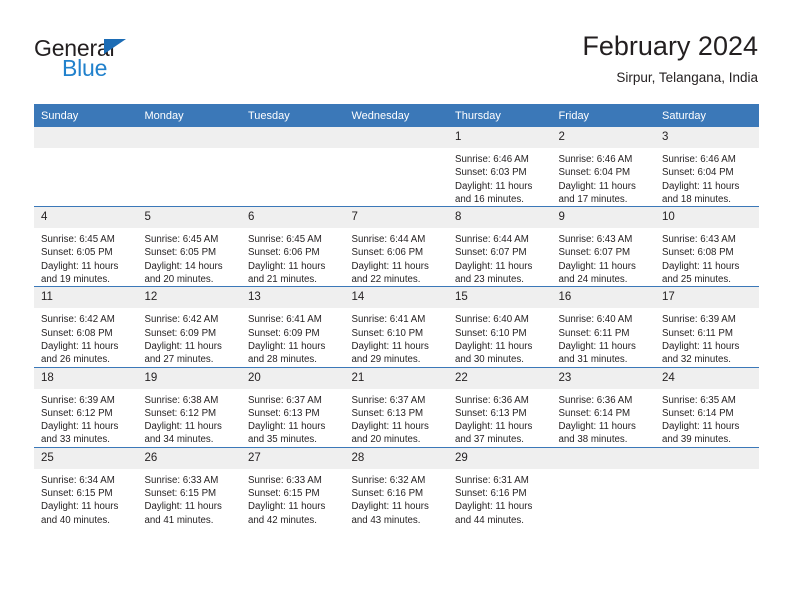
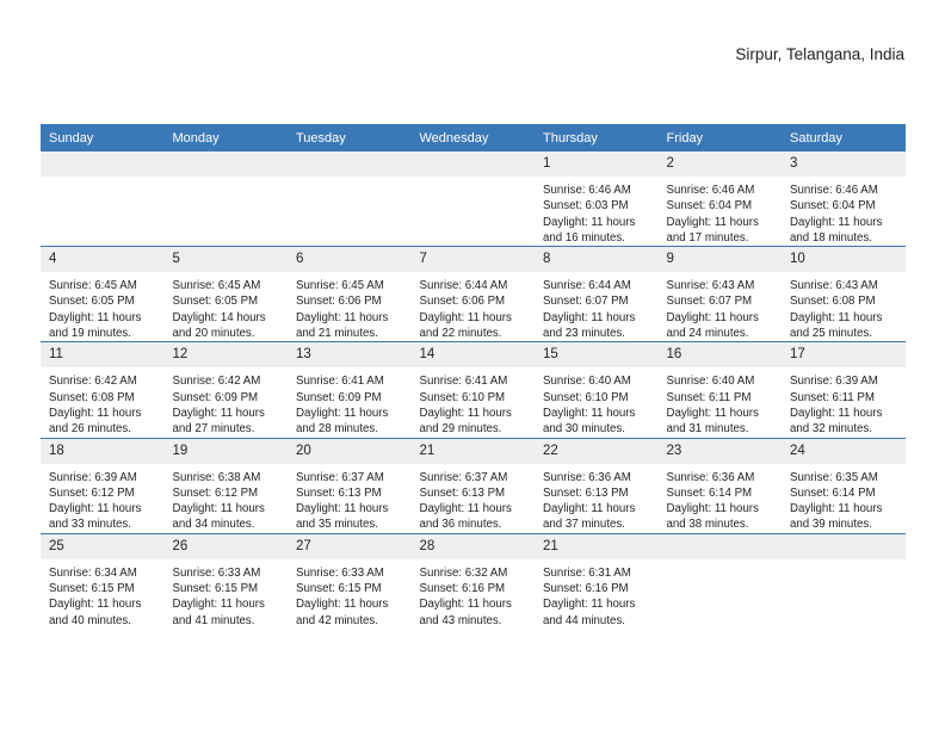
- General
- Blue
- February 2024
  Sirpur, Telangana, India
  Sunday	Monday	Tuesday	Wednesday	Thursday	Friday	Saturday
  				1Sunrise: 6:46 AMSunset: 6:03 PMDaylight: 11 hours and 16 minutes.	2Sunrise: 6:46 AMSunset: 6:04 PMDaylight: 11 hours and 17 minutes.	3Sunrise: 6:46 AMSunset: 6:04 PMDaylight: 11 hours and 18 minutes.
  4Sunrise: 6:45 AMSunset: 6:05 PMDaylight: 11 hours and 19 minutes.	5Sunrise: 6:45 AMSunset: 6:05 PMDaylight: 14 hours and 20 minutes.	6Sunrise: 6:45 AMSunset: 6:06 PMDaylight: 11 hours and 21 minutes.	7Sunrise: 6:44 AMSunset: 6:06 PMDaylight: 11 hours and 22 minutes.	8Sunrise: 6:44 AMSunset: 6:07 PMDaylight: 11 hours and 23 minutes.	9Sunrise: 6:43 AMSunset: 6:07 PMDaylight: 11 hours and 24 minutes.	10Sunrise: 6:43 AMSunset: 6:08 PMDaylight: 11 hours and 25 minutes.
  11Sunrise: 6:42 AMSunset: 6:08 PMDaylight: 11 hours and 26 minutes.	12Sunrise: 6:42 AMSunset: 6:09 PMDaylight: 11 hours and 27 minutes.	13Sunrise: 6:41 AMSunset: 6:09 PMDaylight: 11 hours and 28 minutes.	14Sunrise: 6:41 AMSunset: 6:10 PMDaylight: 11 hours and 29 minutes.	15Sunrise: 6:40 AMSunset: 6:10 PMDaylight: 11 hours and 30 minutes.	16Sunrise: 6:40 AMSunset: 6:11 PMDaylight: 11 hours and 31 minutes.	17Sunrise: 6:39 AMSunset: 6:11 PMDaylight: 11 hours and 32 minutes.
- 18Sunrise: 6:39 AMSunset: 6:12 PMDaylight: 11 hours and 33 minutes.	19Sunrise: 6:38 AMSunset: 6:12 PMDaylight: 11 hours and 34 minutes.	20Sunrise: 6:37 AMSunset: 6:13 PMDaylight: 11 hours and 35 minutes.	21Sunrise: 6:37 AMSunset: 6:13 PMDaylight: 11 hours and 20 minutes.	22Sunrise: 6:36 AMSunset: 6:13 PMDaylight: 11 hours and 37 minutes.	23Sunrise: 6:36 AMSunset: 6:14 PMDaylight: 11 hours and 38 minutes.	24Sunrise: 6:35 AMSunset: 6:14 PMDaylight: 11 hours and 39 minutes.
+ 18Sunrise: 6:39 AMSunset: 6:12 PMDaylight: 11 hours and 33 minutes.	19Sunrise: 6:38 AMSunset: 6:12 PMDaylight: 11 hours and 34 minutes.	20Sunrise: 6:37 AMSunset: 6:13 PMDaylight: 11 hours and 35 minutes.	21Sunrise: 6:37 AMSunset: 6:13 PMDaylight: 11 hours and 36 minutes.	22Sunrise: 6:36 AMSunset: 6:13 PMDaylight: 11 hours and 37 minutes.	23Sunrise: 6:36 AMSunset: 6:14 PMDaylight: 11 hours and 38 minutes.	24Sunrise: 6:35 AMSunset: 6:14 PMDaylight: 11 hours and 39 minutes.
- 25Sunrise: 6:34 AMSunset: 6:15 PMDaylight: 11 hours and 40 minutes.	26Sunrise: 6:33 AMSunset: 6:15 PMDaylight: 11 hours and 41 minutes.	27Sunrise: 6:33 AMSunset: 6:15 PMDaylight: 11 hours and 42 minutes.	28Sunrise: 6:32 AMSunset: 6:16 PMDaylight: 11 hours and 43 minutes.	29Sunrise: 6:31 AMSunset: 6:16 PMDaylight: 11 hours and 44 minutes.
+ 25Sunrise: 6:34 AMSunset: 6:15 PMDaylight: 11 hours and 40 minutes.	26Sunrise: 6:33 AMSunset: 6:15 PMDaylight: 11 hours and 41 minutes.	27Sunrise: 6:33 AMSunset: 6:15 PMDaylight: 11 hours and 42 minutes.	28Sunrise: 6:32 AMSunset: 6:16 PMDaylight: 11 hours and 43 minutes.	21Sunrise: 6:31 AMSunset: 6:16 PMDaylight: 11 hours and 44 minutes.
